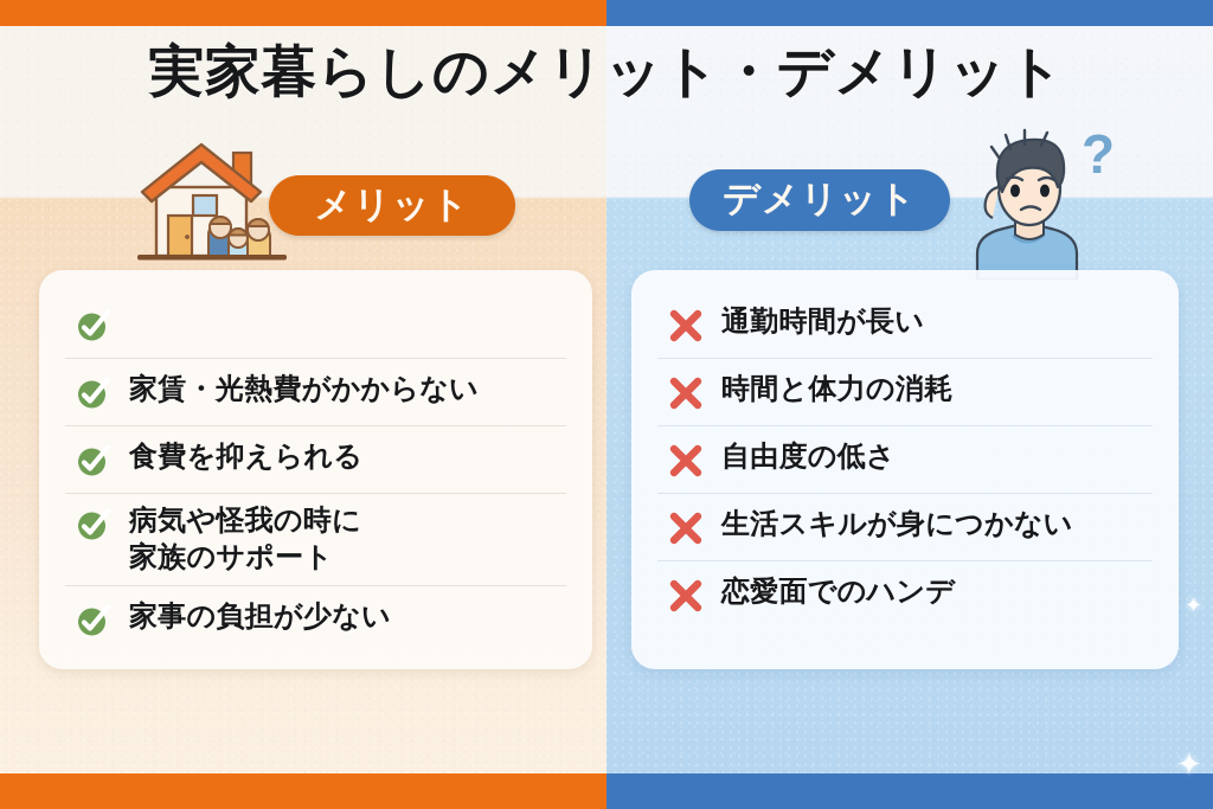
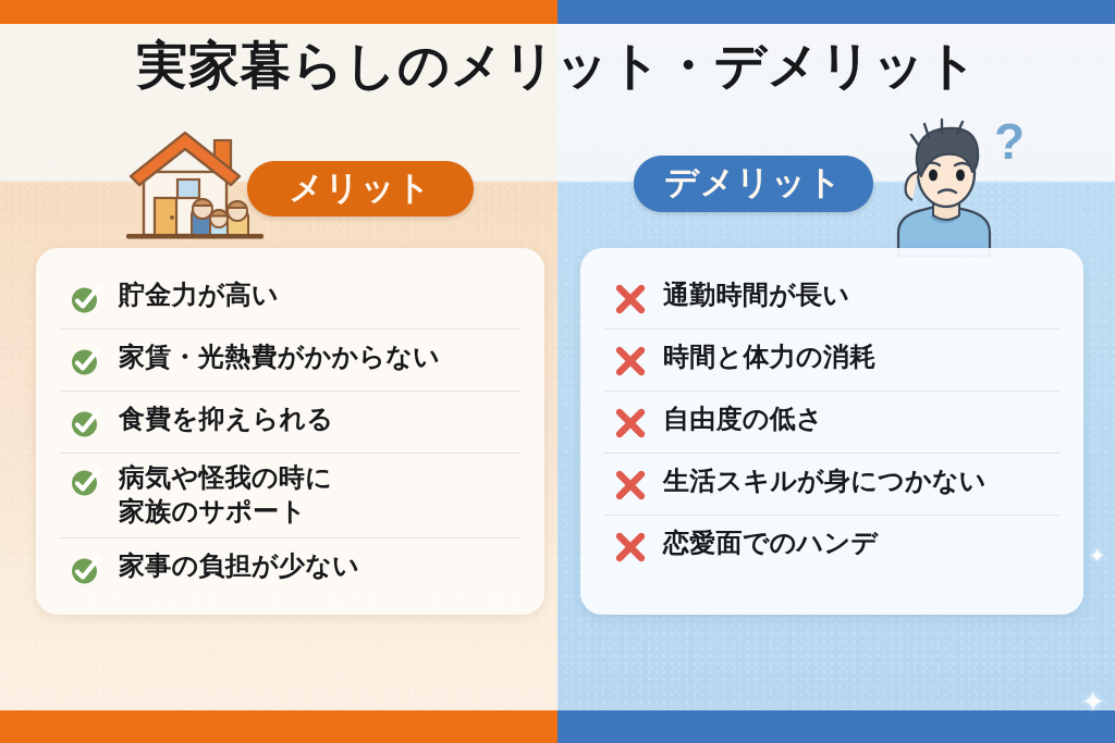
  実家暮らしのメリット・デメリット
  ?
  メリット
  デメリット
+ 貯金力が高い
  家賃・光熱費がかからない
  食費を抑えられる
  病気や怪我の時に
  家族のサポート
  家事の負担が少ない
  通勤時間が長い
  時間と体力の消耗
  自由度の低さ
  生活スキルが身につかない
  恋愛面でのハンデ
  ✦
  ✦
